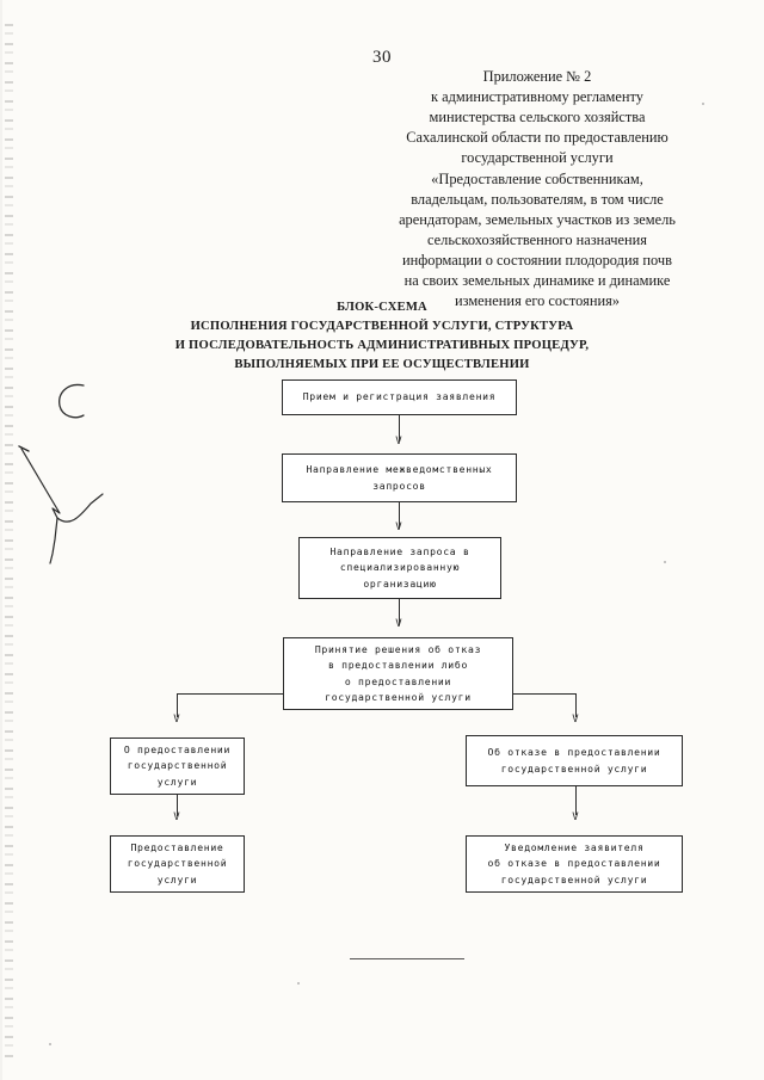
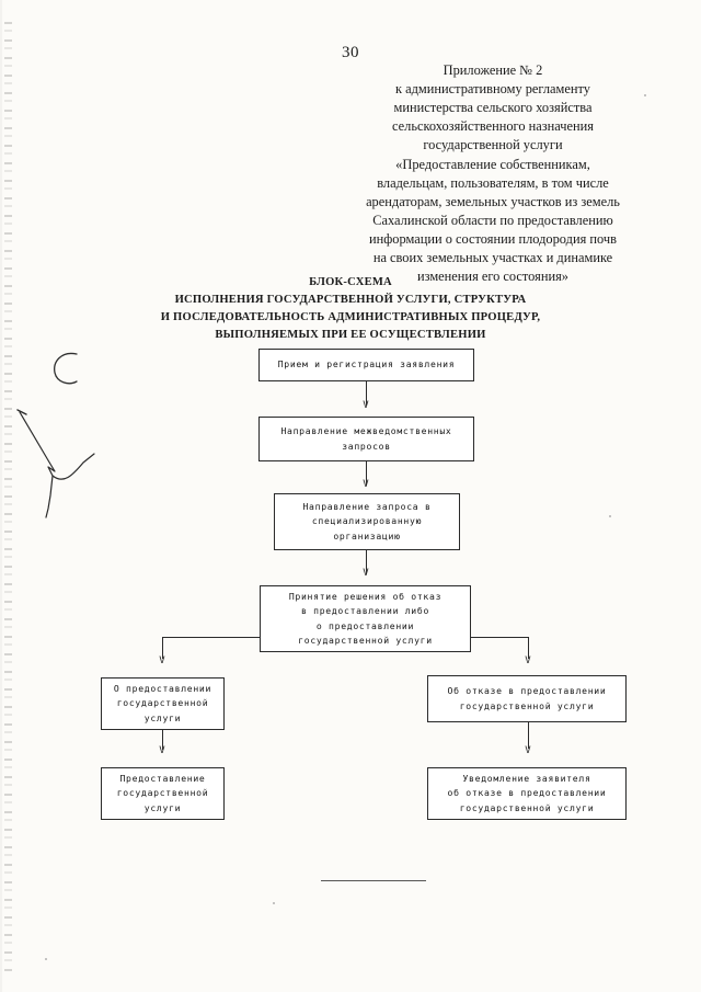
  30
  Приложение № 2
  к административному регламенту
  министерства сельского хозяйства
- Сахалинской области по предоставлению
+ сельскохозяйственного назначения
  государственной услуги
  «Предоставление собственникам,
  владельцам, пользователям, в том числе
  арендаторам, земельных участков из земель
- сельскохозяйственного назначения
+ Сахалинской области по предоставлению
  информации о состоянии плодородия почв
- на своих земельных динамике и динамике
+ на своих земельных участках и динамике
  изменения его состояния»
  БЛОК-СХЕМА
  ИСПОЛНЕНИЯ ГОСУДАРСТВЕННОЙ УСЛУГИ, СТРУКТУРА
  И ПОСЛЕДОВАТЕЛЬНОСТЬ АДМИНИСТРАТИВНЫХ ПРОЦЕДУР,
  ВЫПОЛНЯЕМЫХ ПРИ ЕЕ ОСУЩЕСТВЛЕНИИ
  Прием и регистрация заявления
  V
  Направление межведомственных
  запросов
  V
  Направление запроса в
  специализированную
  организацию
  V
  Принятие решения об отказ
  в предоставлении либо
  о предоставлении
  государственной услуги
  V
  V
  О предоставлении
  государственной
  услуги
  V
  Об отказе в предоставлении
  государственной услуги
  V
  Предоставление
  государственной
  услуги
  Уведомление заявителя
  об отказе в предоставлении
  государственной услуги
